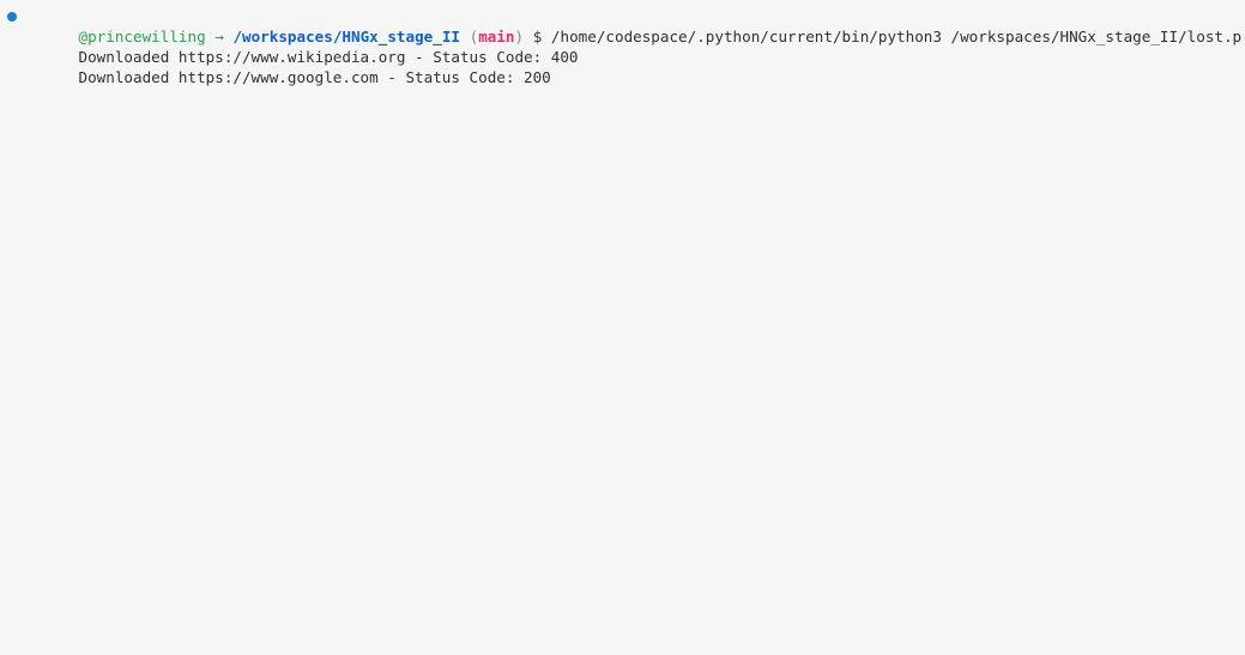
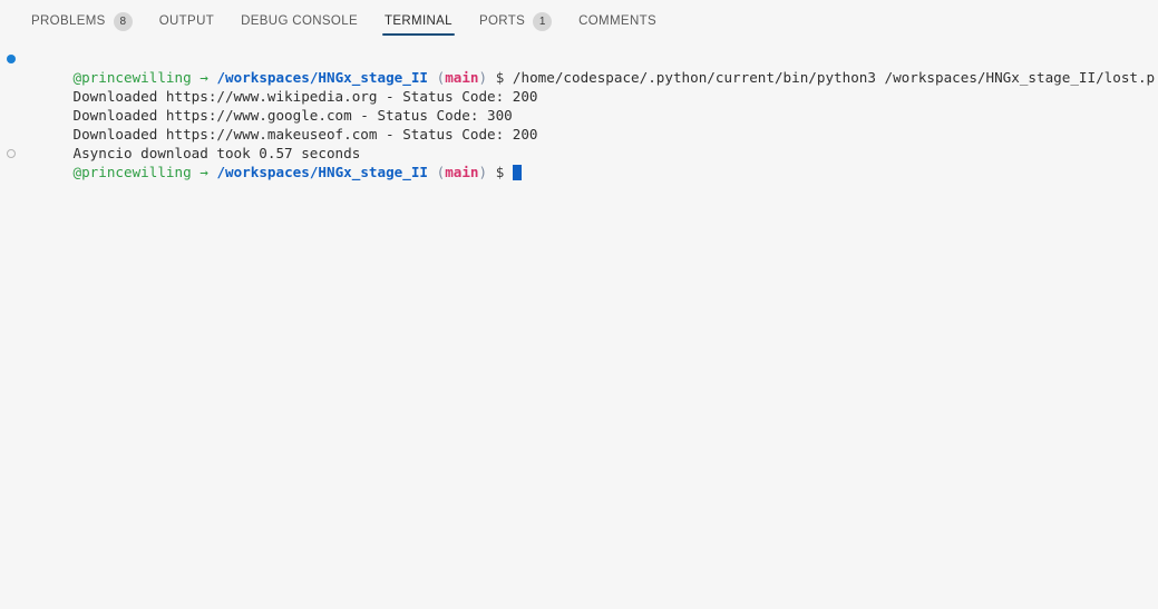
+ PROBLEMS
+ 8
+ OUTPUT
+ DEBUG CONSOLE
+ TERMINAL
+ PORTS
+ 1
+ COMMENTS
  @princewilling → /workspaces/HNGx_stage_II (main) $ /home/codespace/.python/current/bin/python3 /workspaces/HNGx_stage_II/lost.p
- Downloaded https://www.wikipedia.org - Status Code: 400
+ Downloaded https://www.wikipedia.org - Status Code: 200
- Downloaded https://www.google.com - Status Code: 200
+ Downloaded https://www.google.com - Status Code: 300
+ Downloaded https://www.makeuseof.com - Status Code: 200
+ Asyncio download took 0.57 seconds
+ @princewilling → /workspaces/HNGx_stage_II (main) $
